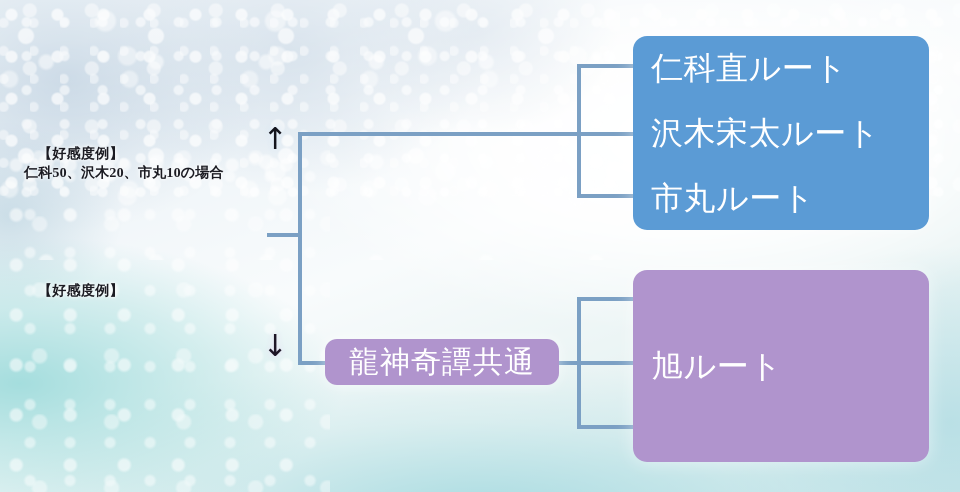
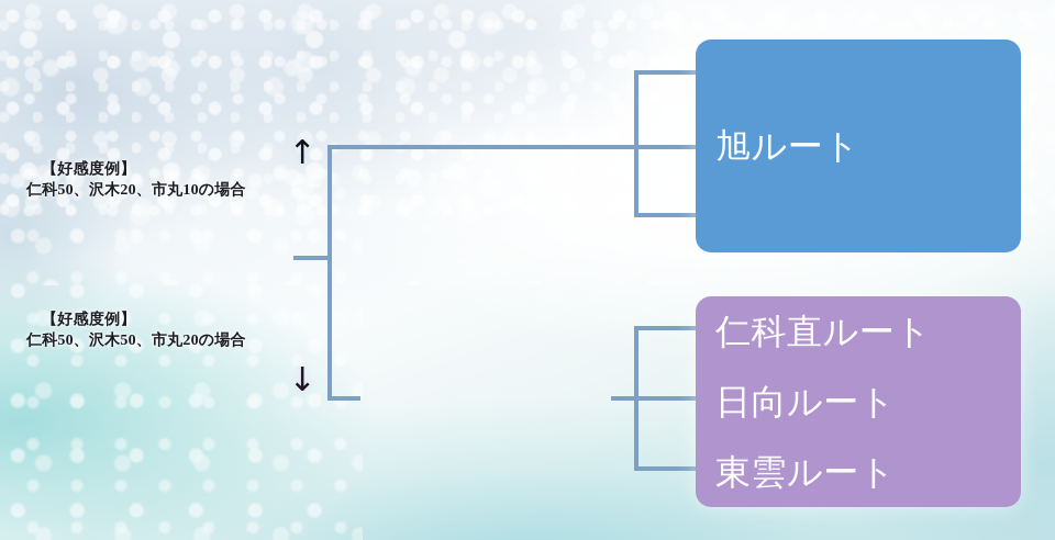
  【好感度例】
  仁科50、沢木20、市丸10の場合
  【好感度例】
+ 仁科50、沢木50、市丸20の場合
  ↑
  ↓
- 龍神奇譚共通
- 仁科直ルート
+ 旭ルート
- 沢木宋太ルート
- 市丸ルート
- 旭ルート
+ 仁科直ルート
+ 日向ルート
+ 東雲ルート
